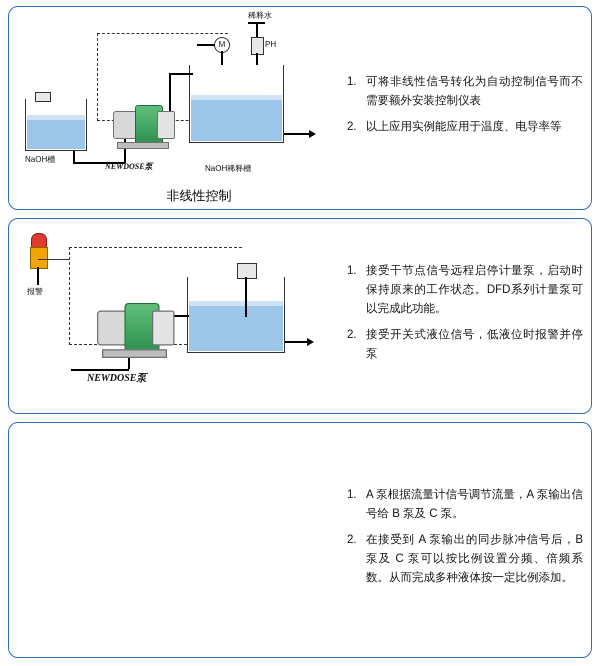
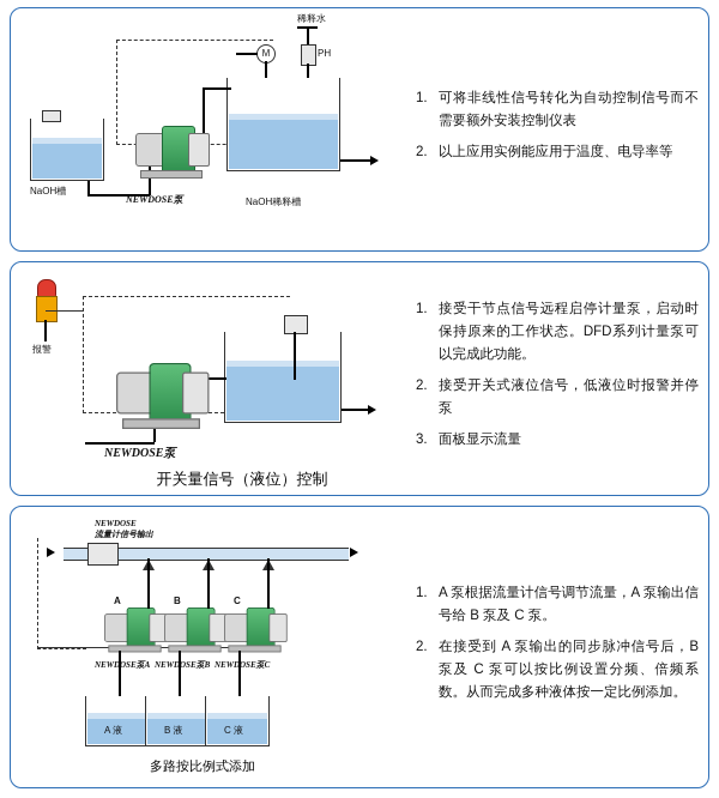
  稀释水
  M
  PH
  NaOH稀释槽
  NaOH槽
  NEWDOSE泵
- 非线性控制
  1.
  可将非线性信号转化为自动控制信号而不需要额外安装控制仪表
  2.
  以上应用实例能应用于温度、电导率等
  报警
  NEWDOSE泵
+ 开关量信号（液位）控制
  1.
  接受干节点信号远程启停计量泵，启动时保持原来的工作状态。DFD系列计量泵可以完成此功能。
  2.
  接受开关式液位信号，低液位时报警并停泵
+ 3.
+ 面板显示流量
+ NEWDOSE
+ 流量计信号输出
+ A
+ NEWDOSE泵A
+ B
+ NEWDOSE泵B
+ C
+ NEWDOSE泵C
+ A 液
+ B 液
+ C 液
+ 多路按比例式添加
  1.
  A 泵根据流量计信号调节流量，A 泵输出信号给 B 泵及 C 泵。
  2.
  在接受到 A 泵输出的同步脉冲信号后，B 泵及 C 泵可以按比例设置分频、倍频系数。从而完成多种液体按一定比例添加。
